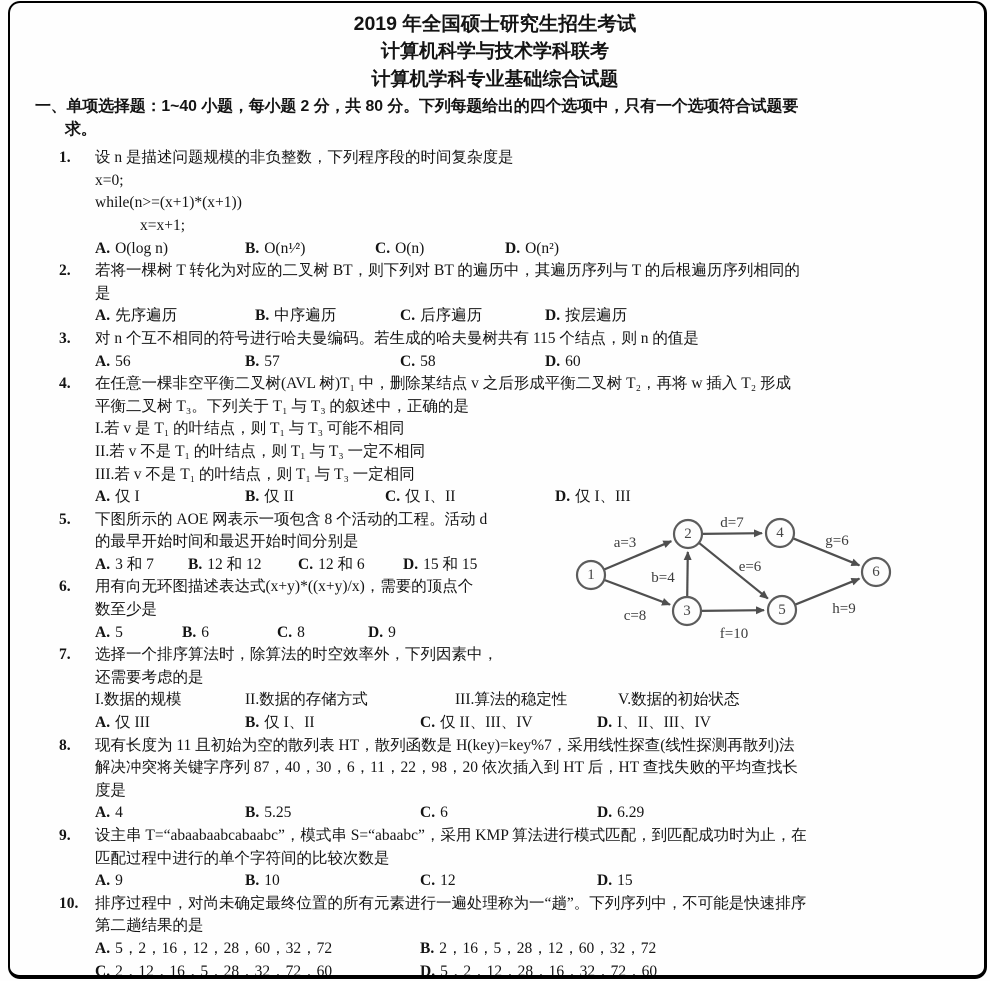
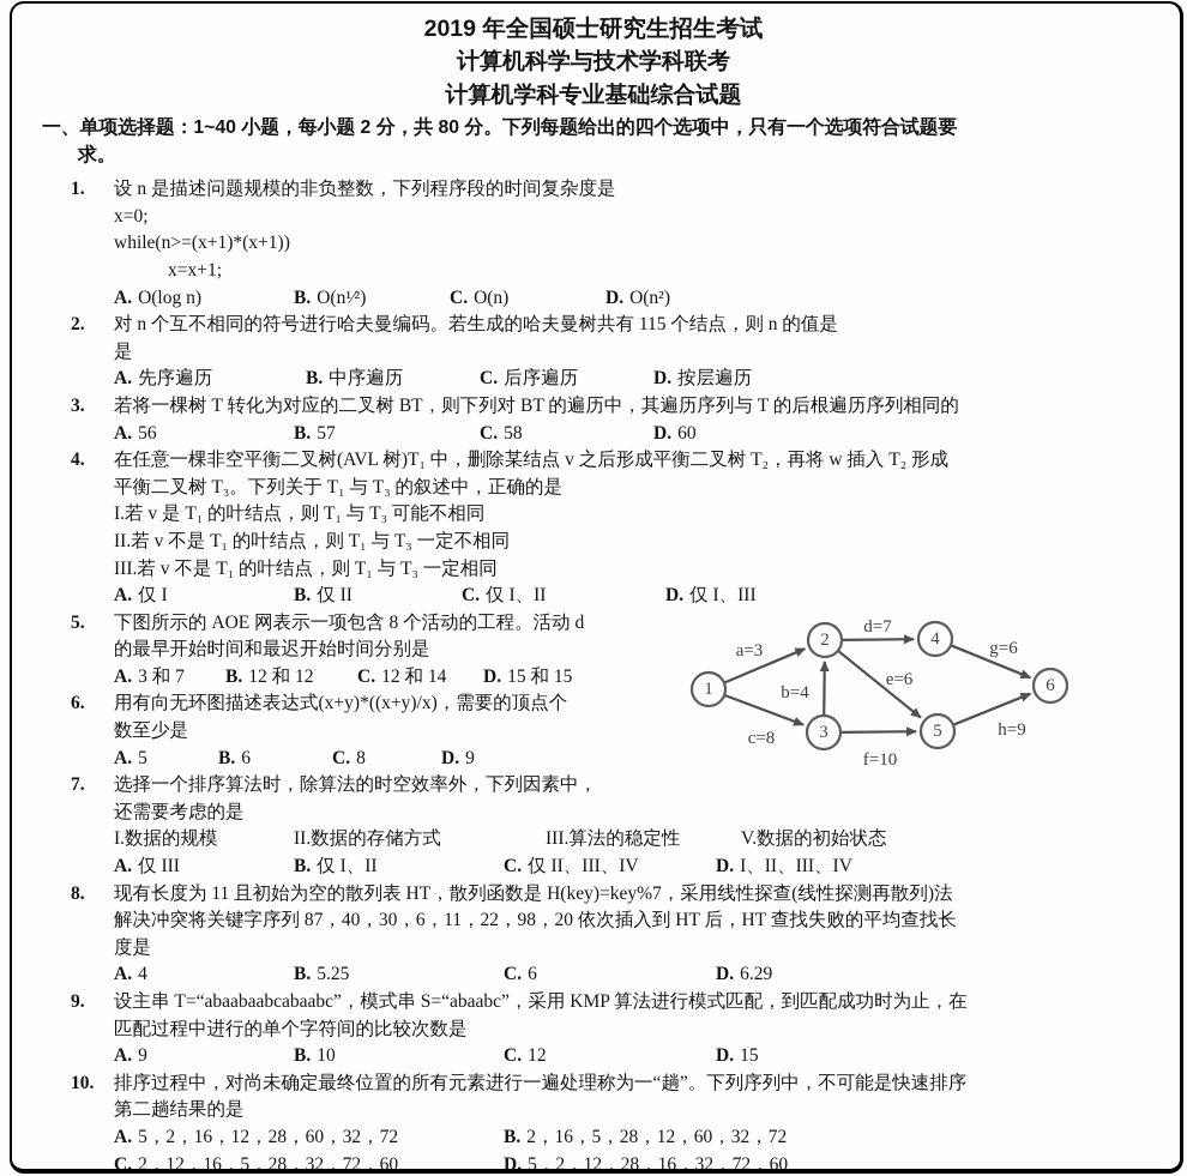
  2019 年全国硕士研究生招生考试
  计算机科学与技术学科联考
  计算机学科专业基础综合试题
  一、单项选择题：1~40 小题，每小题 2 分，共 80 分。下列每题给出的四个选项中，只有一个选项符合试题要
  求。
  1.
  设 n 是描述问题规模的非负整数，下列程序段的时间复杂度是
  x=0;
  while(n>=(x+1)*(x+1))
  x=x+1;
  A. O(log n)
  B. O(n¹⁄²)
  C. O(n)
  D. O(n²)
  2.
- 若将一棵树 T 转化为对应的二叉树 BT，则下列对 BT 的遍历中，其遍历序列与 T 的后根遍历序列相同的
+ 对 n 个互不相同的符号进行哈夫曼编码。若生成的哈夫曼树共有 115 个结点，则 n 的值是
  是
  A. 先序遍历
  B. 中序遍历
  C. 后序遍历
  D. 按层遍历
  3.
- 对 n 个互不相同的符号进行哈夫曼编码。若生成的哈夫曼树共有 115 个结点，则 n 的值是
+ 若将一棵树 T 转化为对应的二叉树 BT，则下列对 BT 的遍历中，其遍历序列与 T 的后根遍历序列相同的
  A. 56
  B. 57
  C. 58
  D. 60
  4.
  在任意一棵非空平衡二叉树(AVL 树)T₁ 中，删除某结点 v 之后形成平衡二叉树 T₂，再将 w 插入 T₂ 形成
  平衡二叉树 T₃。下列关于 T₁ 与 T₃ 的叙述中，正确的是
  I.若 v 是 T₁ 的叶结点，则 T₁ 与 T₃ 可能不相同
  II.若 v 不是 T₁ 的叶结点，则 T₁ 与 T₃ 一定不相同
  III.若 v 不是 T₁ 的叶结点，则 T₁ 与 T₃ 一定相同
  A. 仅 I
  B. 仅 II
  C. 仅 I、II
  D. 仅 I、III
  5.
  下图所示的 AOE 网表示一项包含 8 个活动的工程。活动 d
  的最早开始时间和最迟开始时间分别是
  A. 3 和 7
  B. 12 和 12
- C. 12 和 6
+ C. 12 和 14
  D. 15 和 15
  6.
  用有向无环图描述表达式(x+y)*((x+y)/x)，需要的顶点个
  数至少是
  A. 5
  B. 6
  C. 8
  D. 9
  7.
  选择一个排序算法时，除算法的时空效率外，下列因素中，
  还需要考虑的是
  I.数据的规模
  II.数据的存储方式
  III.算法的稳定性
  V.数据的初始状态
  A. 仅 III
  B. 仅 I、II
  C. 仅 II、III、IV
  D. I、II、III、IV
  8.
  现有长度为 11 且初始为空的散列表 HT，散列函数是 H(key)=key%7，采用线性探查(线性探测再散列)法
  解决冲突将关键字序列 87，40，30，6，11，22，98，20 依次插入到 HT 后，HT 查找失败的平均查找长
  度是
  A. 4
  B. 5.25
  C. 6
  D. 6.29
  9.
  设主串 T=“abaabaabcabaabc”，模式串 S=“abaabc”，采用 KMP 算法进行模式匹配，到匹配成功时为止，在
  匹配过程中进行的单个字符间的比较次数是
  A. 9
  B. 10
  C. 12
  D. 15
  10.
  排序过程中，对尚未确定最终位置的所有元素进行一遍处理称为一“趟”。下列序列中，不可能是快速排序
  第二趟结果的是
  A. 5，2，16，12，28，60，32，72
  B. 2，16，5，28，12，60，32，72
  C. 2，12，16，5，28，32，72，60
  D. 5，2，12，28，16，32，72，60
  1
  2
  3
  4
  5
  6
  a=3
  c=8
  b=4
  d=7
  e=6
  f=10
  g=6
  h=9
